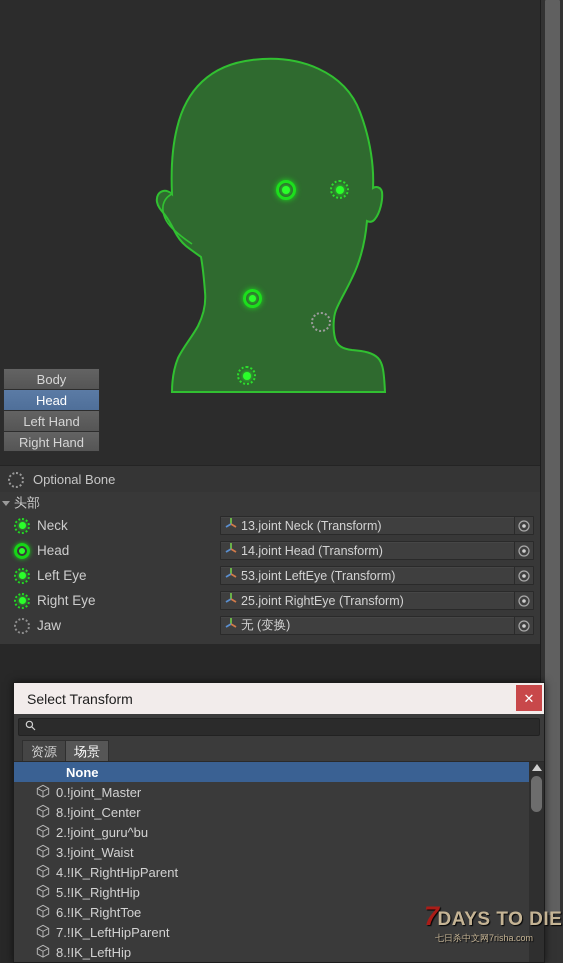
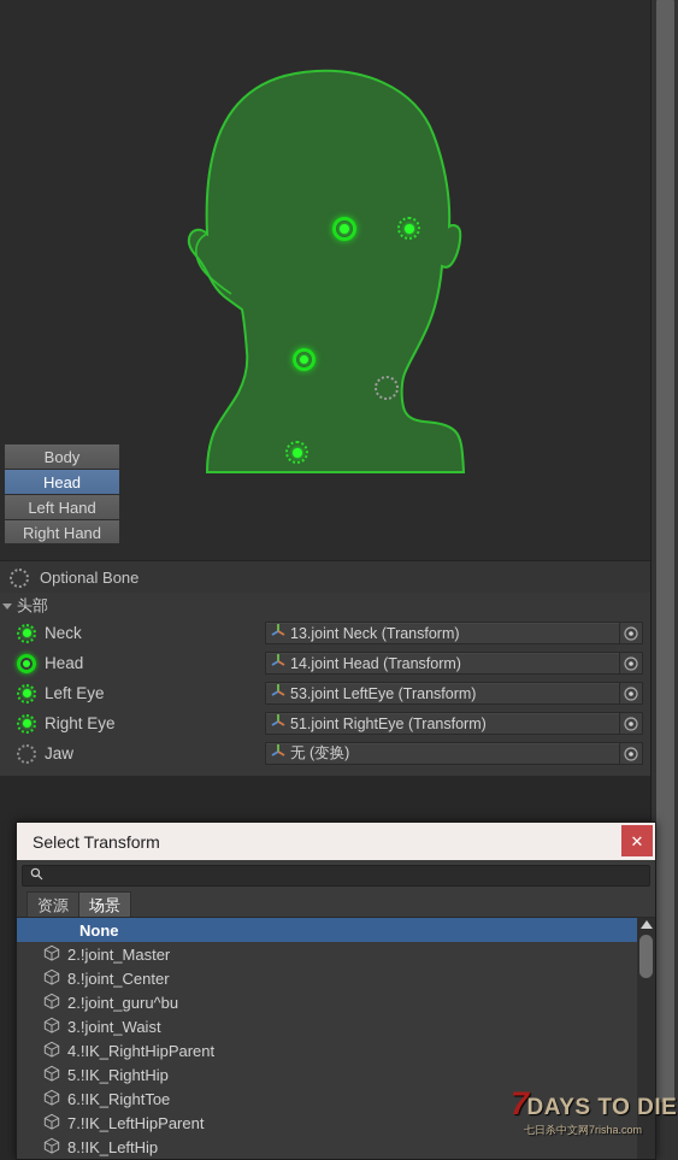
  Body
  Head
  Left Hand
  Right Hand
  Optional Bone
  头部
  Neck
  13.joint Neck (Transform)
  Head
  14.joint Head (Transform)
  Left Eye
  53.joint LeftEye (Transform)
  Right Eye
- 25.joint RightEye (Transform)
+ 51.joint RightEye (Transform)
  Jaw
  无 (变换)
  Select Transform
  ✕
  资源
  场景
  None
- 0.!joint_Master
+ 2.!joint_Master
  8.!joint_Center
  2.!joint_guru^bu
  3.!joint_Waist
  4.!IK_RightHipParent
  5.!IK_RightHip
  6.!IK_RightToe
  7.!IK_LeftHipParent
  8.!IK_LeftHip
  7DAYS TO DIE
  七日杀中文网7risha.com
